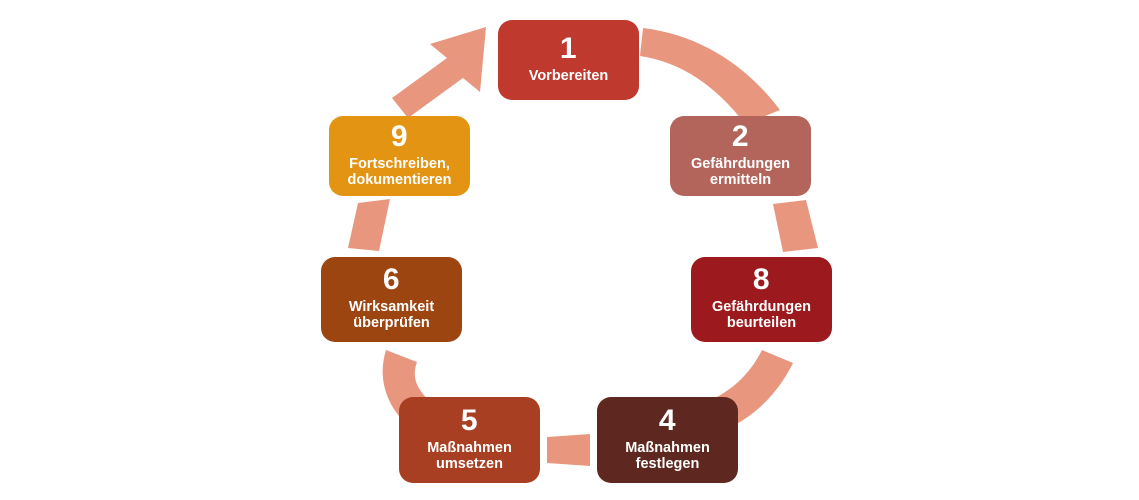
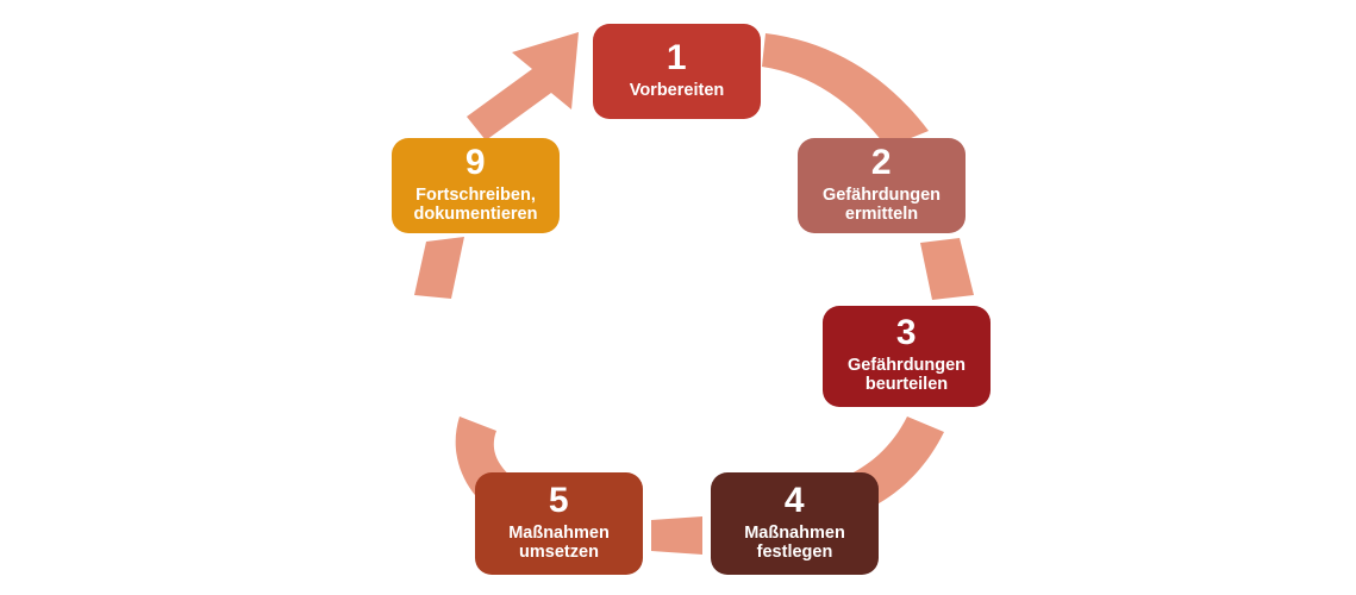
  1
  Vorbereiten
  2
  Gefährdungen
  ermitteln
- 8
+ 3
  Gefährdungen
  beurteilen
  4
  Maßnahmen
  festlegen
  5
  Maßnahmen
  umsetzen
- 6
- Wirksamkeit
- überprüfen
  9
  Fortschreiben,
  dokumentieren
